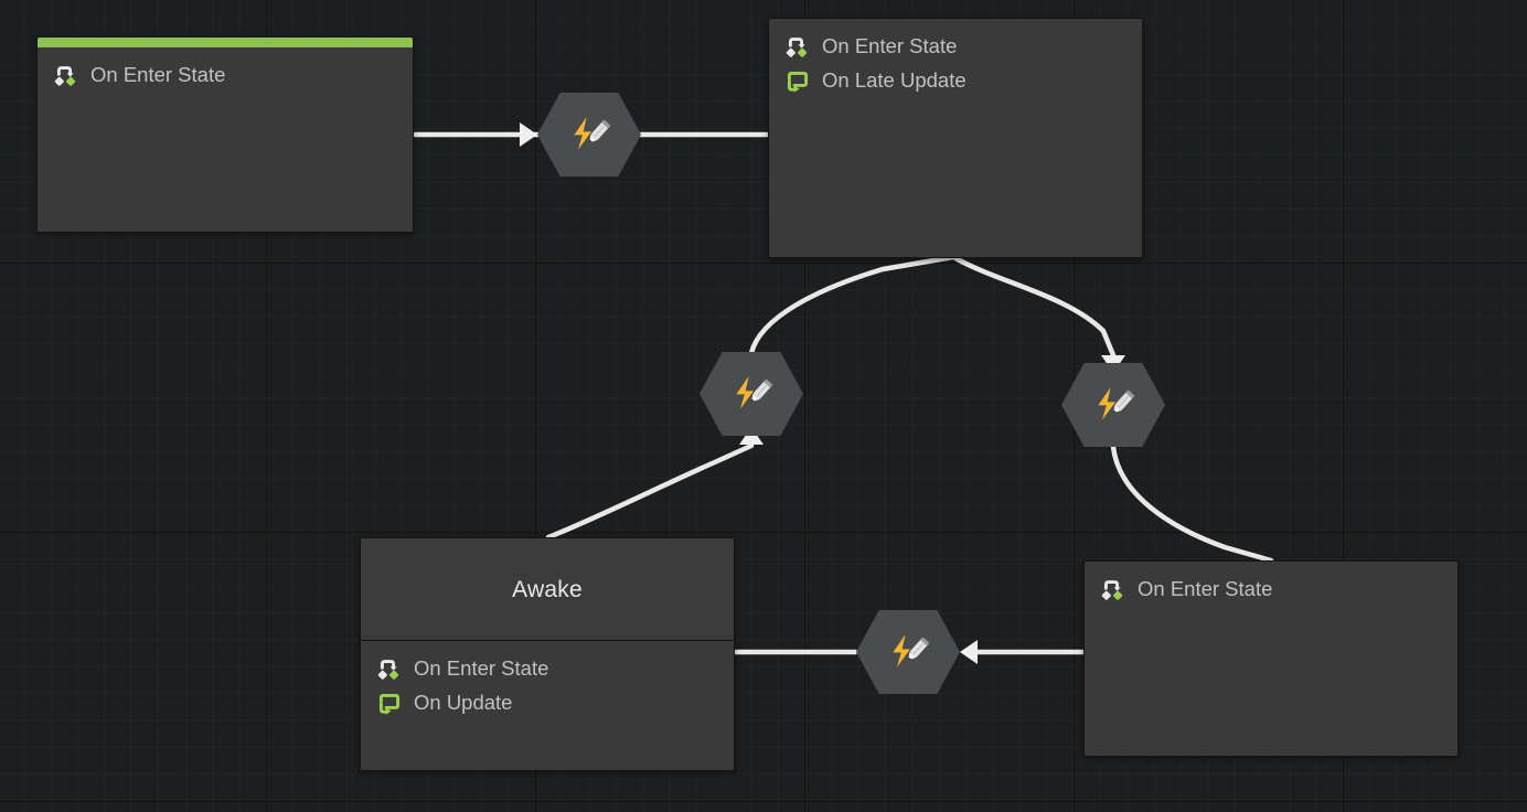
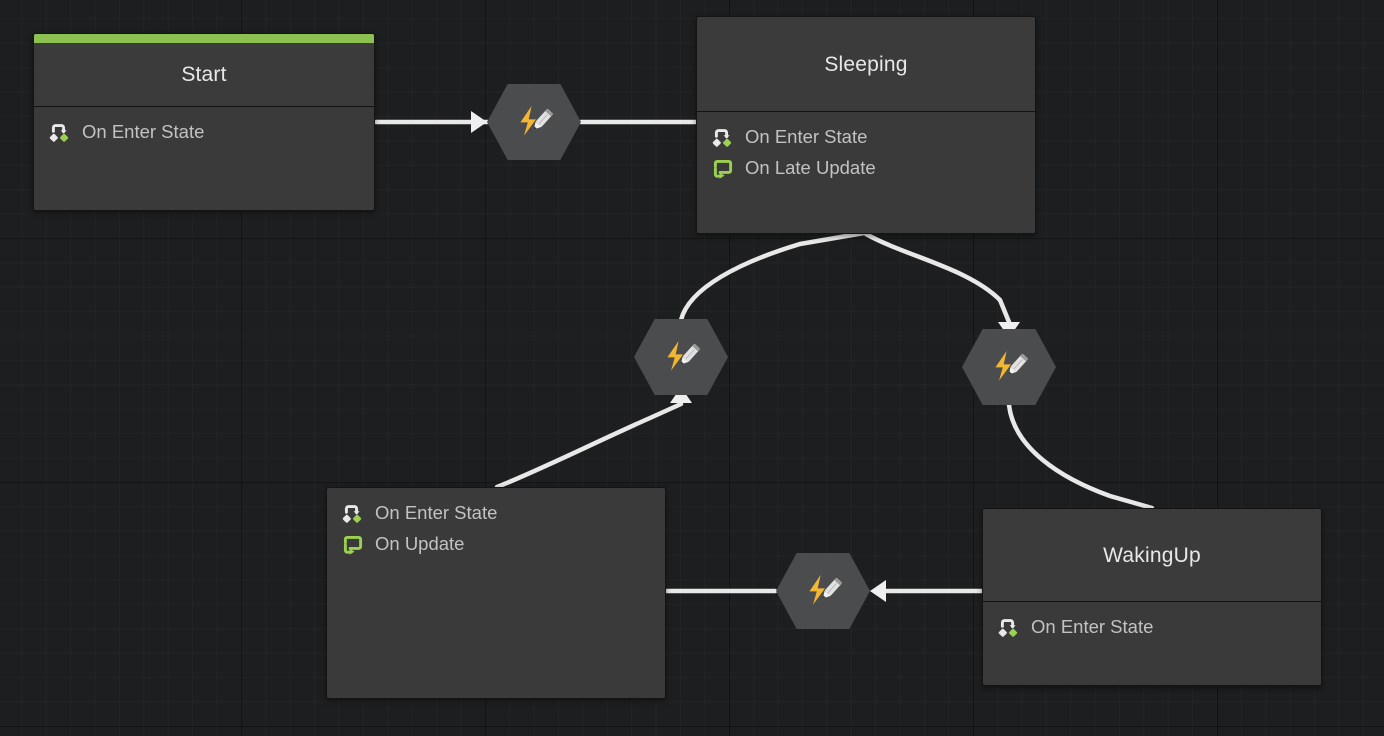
+ Start
  On Enter State
+ Sleeping
  On Enter State
  On Late Update
- Awake
  On Enter State
  On Update
+ WakingUp
  On Enter State
